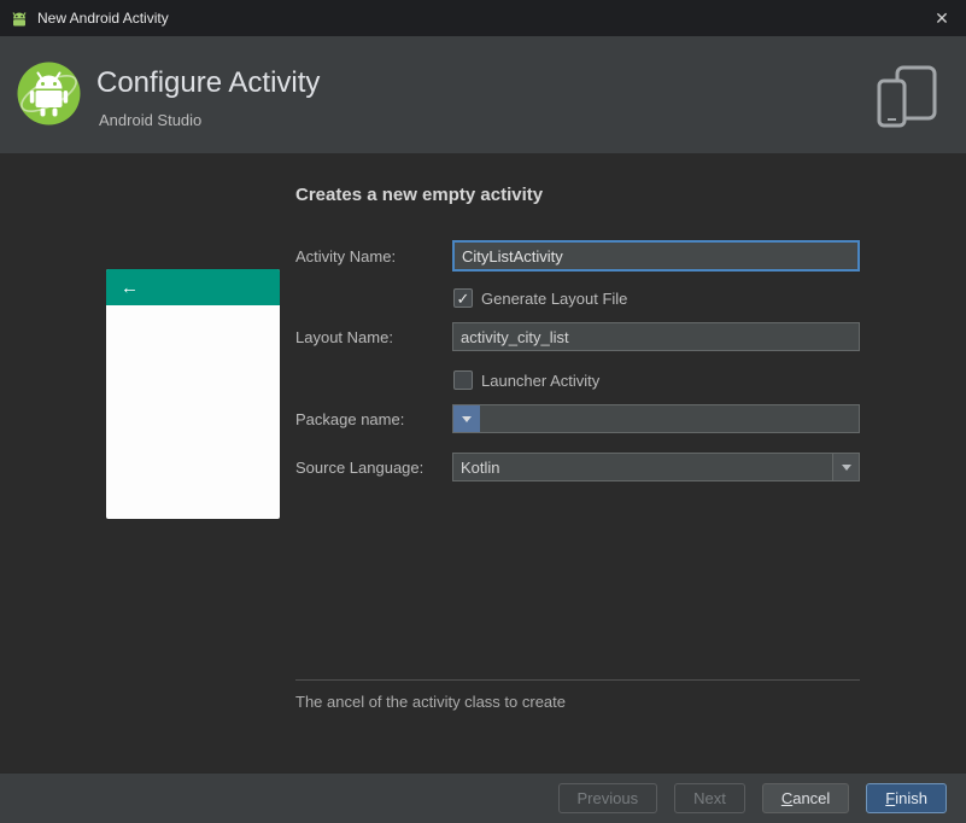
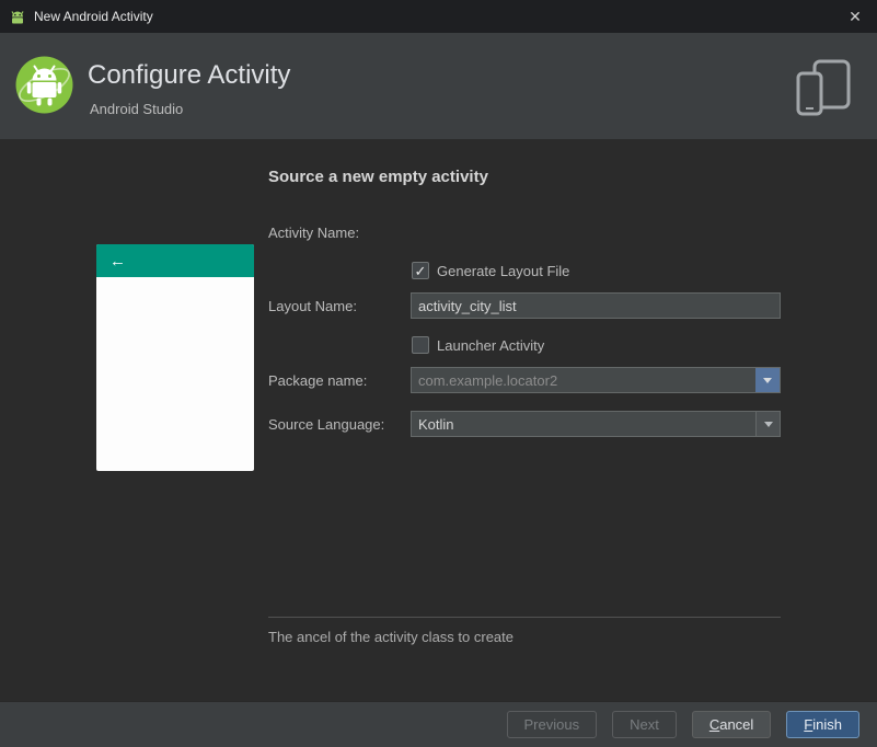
  New Android Activity
  ✕
  Configure Activity
  Android Studio
- Creates a new empty activity
+ Source a new empty activity
  ←
  Activity Name:
- CityListActivity
  ✓
  Generate Layout File
  Layout Name:
  activity_city_list
  Launcher Activity
  Package name:
+ com.example.locator2
  Source Language:
  Kotlin
  The ancel of the activity class to create
  Previous
  Next
  Cancel
  Finish
